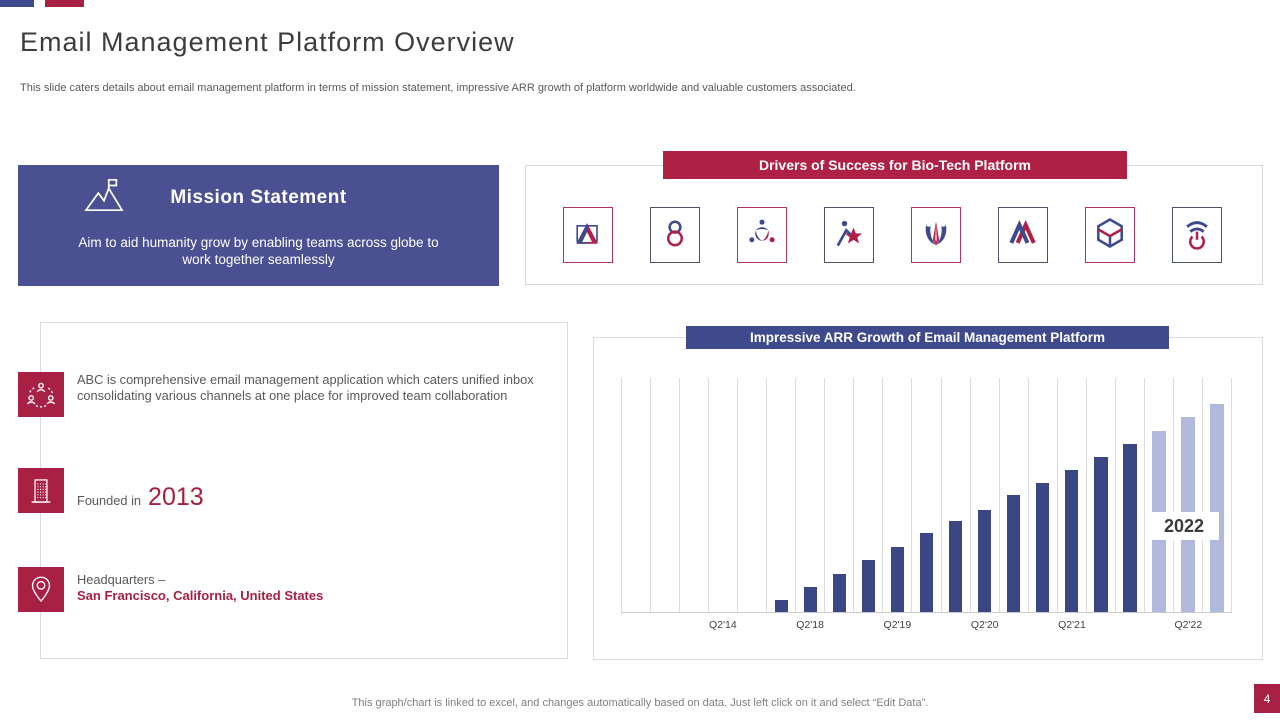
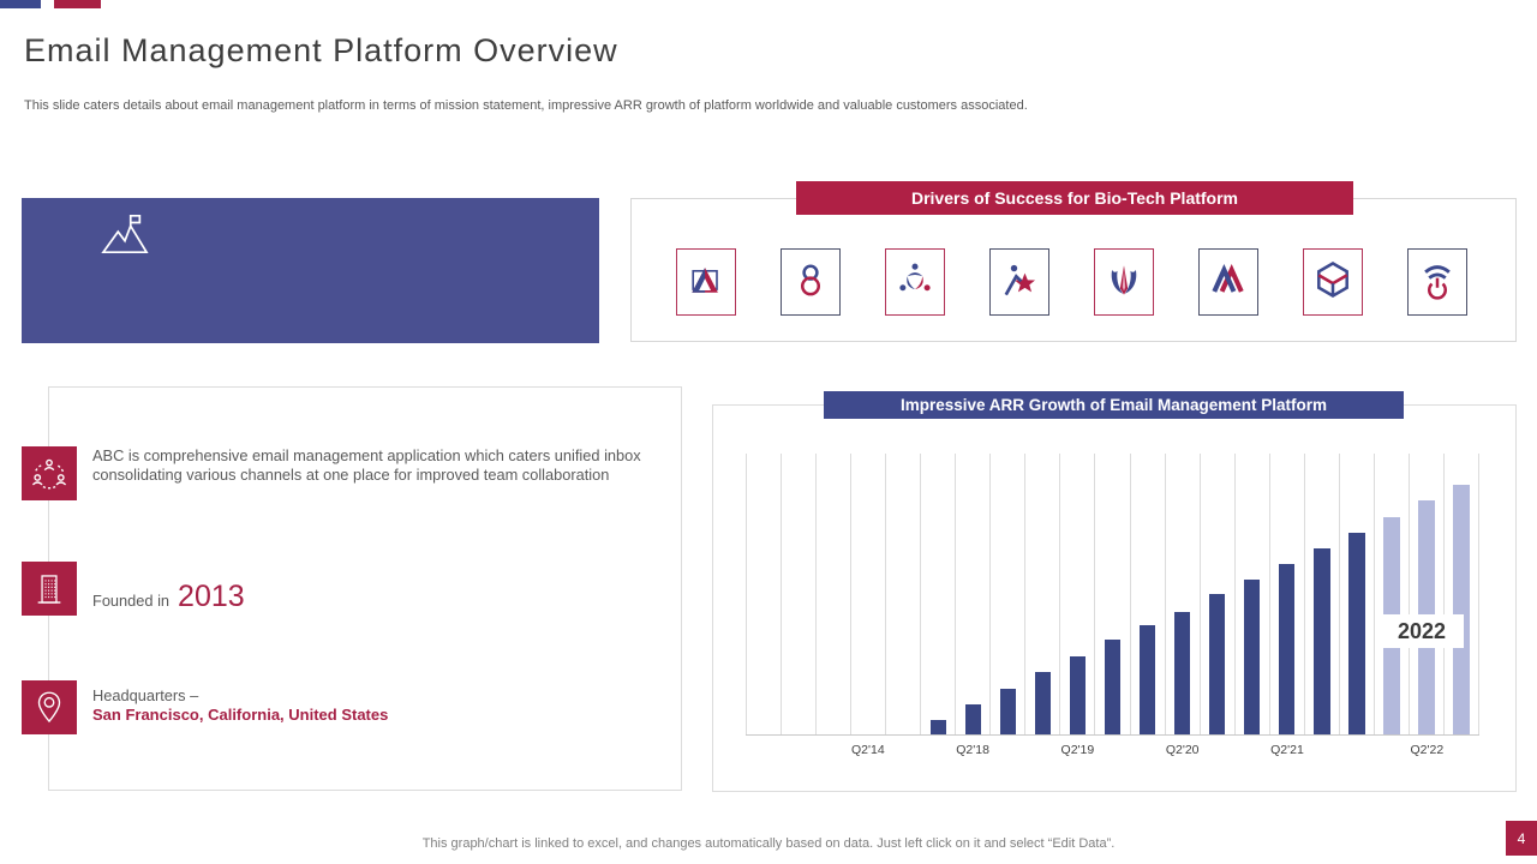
  Email Management Platform Overview
  This slide caters details about email management platform in terms of mission statement, impressive ARR growth of platform worldwide and valuable customers associated.
- Mission Statement
- Aim to aid humanity grow by enabling teams across globe to work together seamlessly
  Drivers of Success for Bio-Tech Platform
  ABC is comprehensive email management application which caters unified inbox consolidating various channels at one place for improved team collaboration
  Founded in
  2013
  Headquarters –
  San Francisco, California, United States
  Impressive ARR Growth of Email Management Platform
  2022
  Q2'14
  Q2'18
  Q2'19
  Q2'20
  Q2'21
  Q2'22
  This graph/chart is linked to excel, and changes automatically based on data. Just left click on it and select “Edit Data”.
  4
